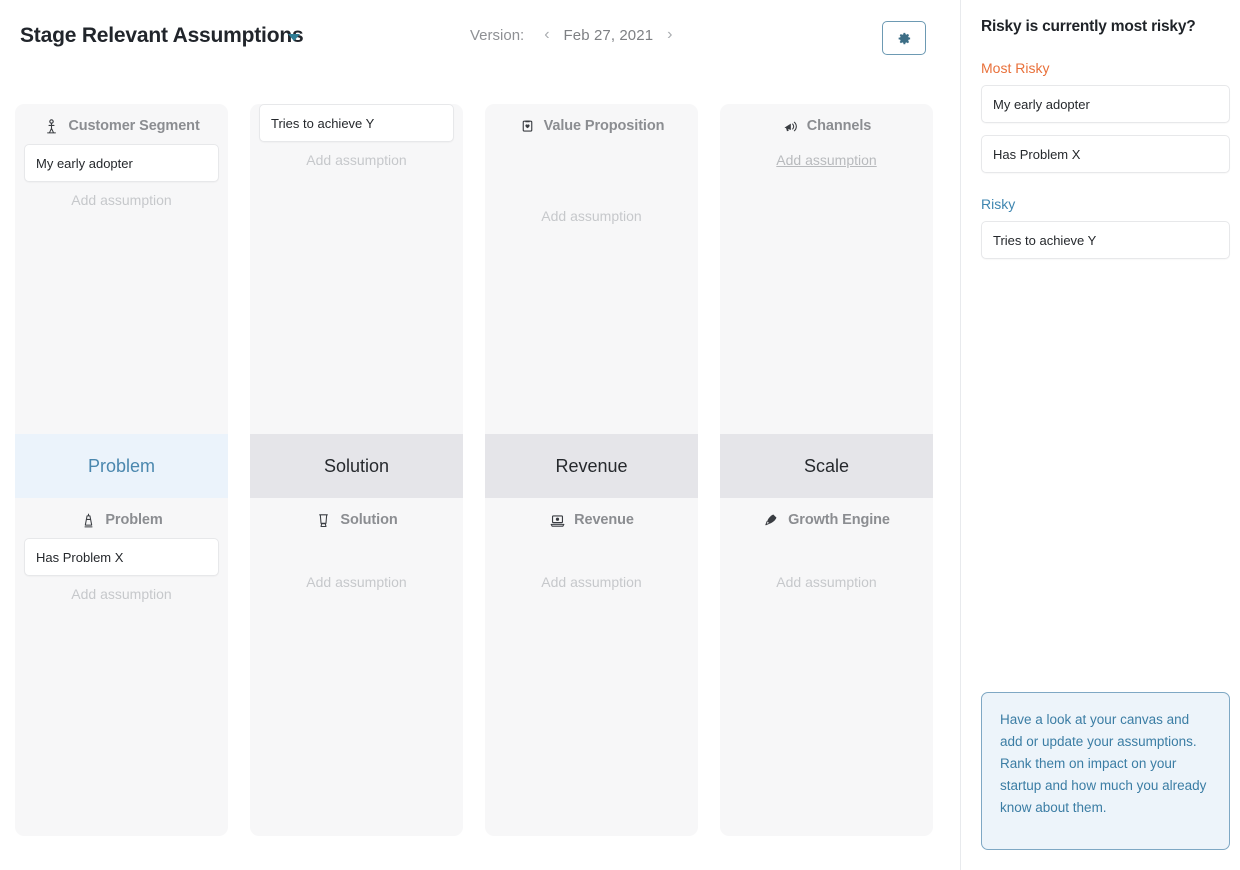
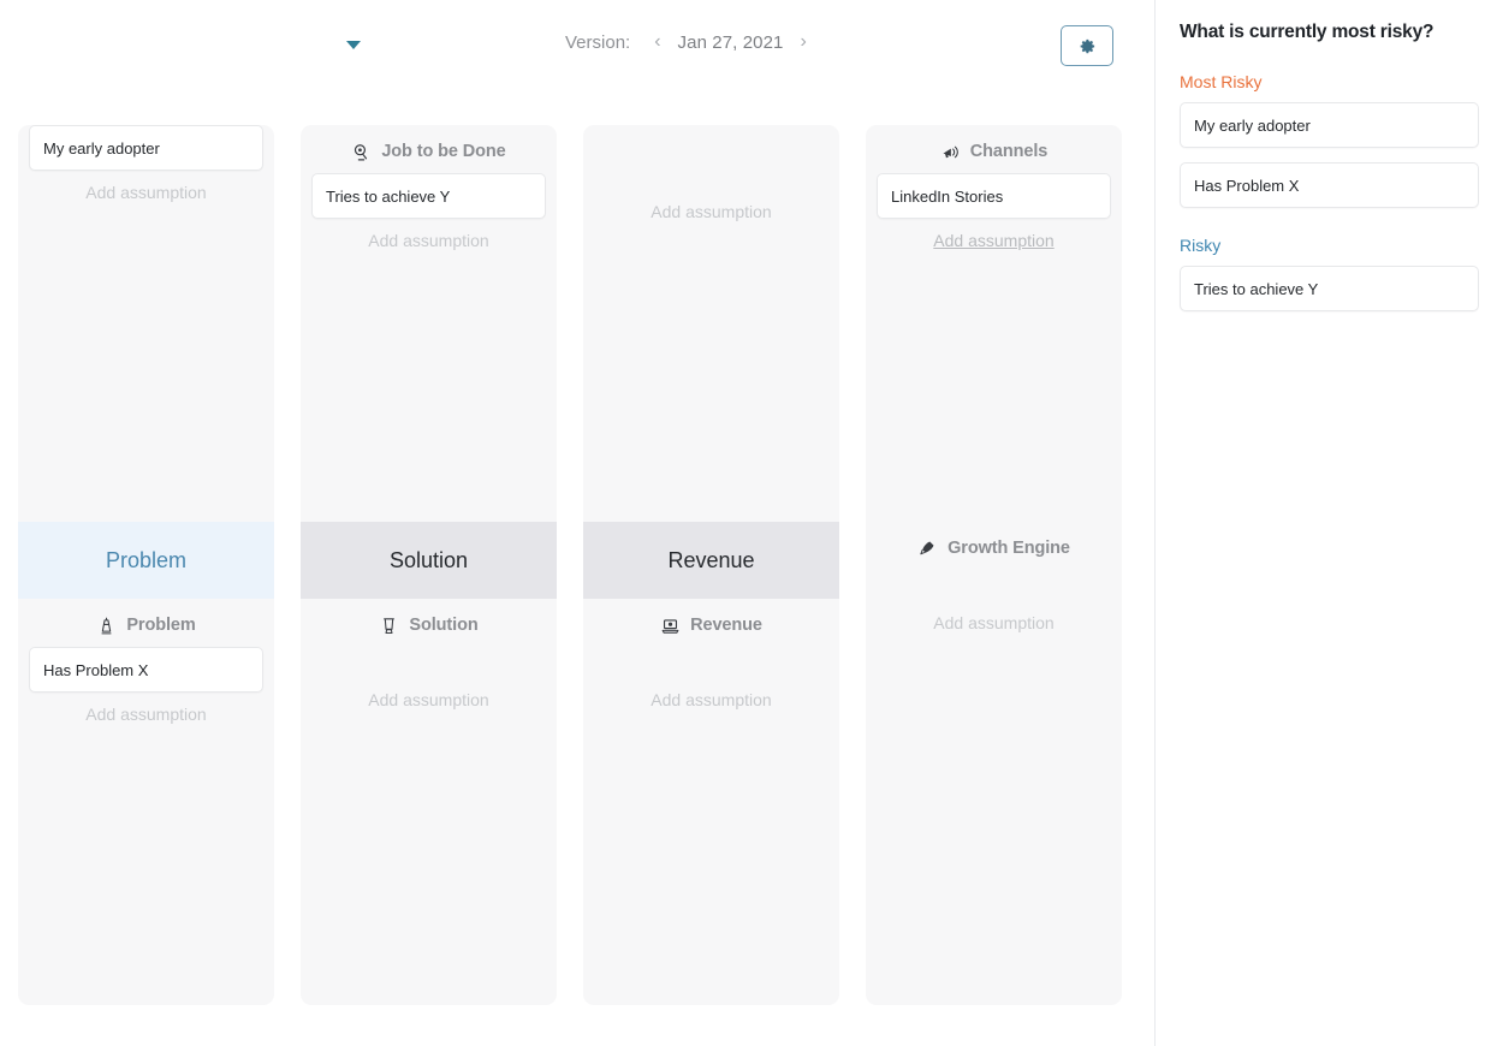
- Stage Relevant Assumptions
  Version:
  ‹
- Feb 27, 2021
+ Jan 27, 2021
  ›
- Customer Segment
  My early adopter
  Add assumption
  Problem
  Problem
  Has Problem X
  Add assumption
+ Job to be Done
  Tries to achieve Y
  Add assumption
  Solution
  Solution
  Add assumption
- Value Proposition
  Add assumption
  Revenue
  Revenue
  Add assumption
  Channels
+ LinkedIn Stories
  Add assumption
- Scale
  Growth Engine
  Add assumption
- Risky is currently most risky?
+ What is currently most risky?
  Most Risky
  My early adopter
  Has Problem X
  Risky
  Tries to achieve Y
- Have a look at your canvas and add or update your assumptions. Rank them on impact on your startup and how much you already know about them.
